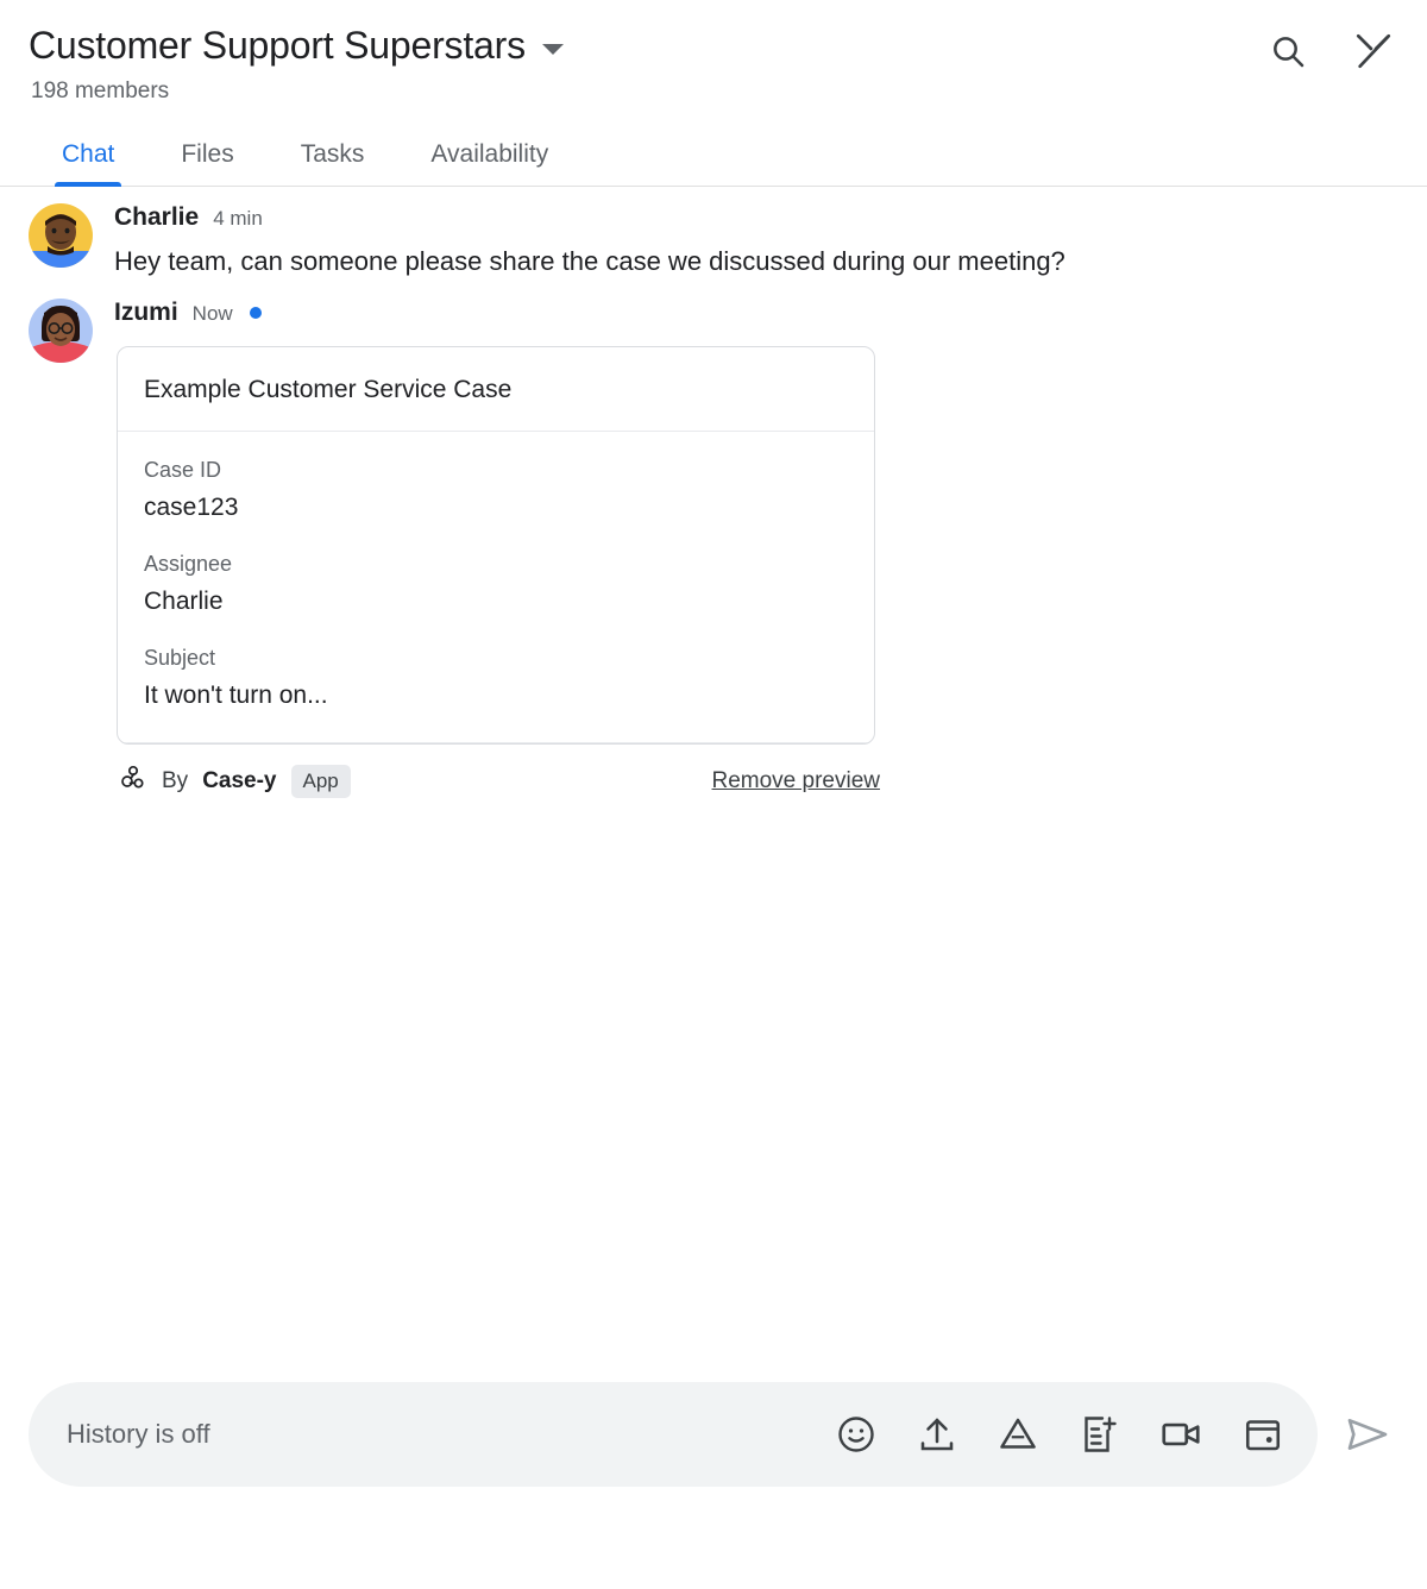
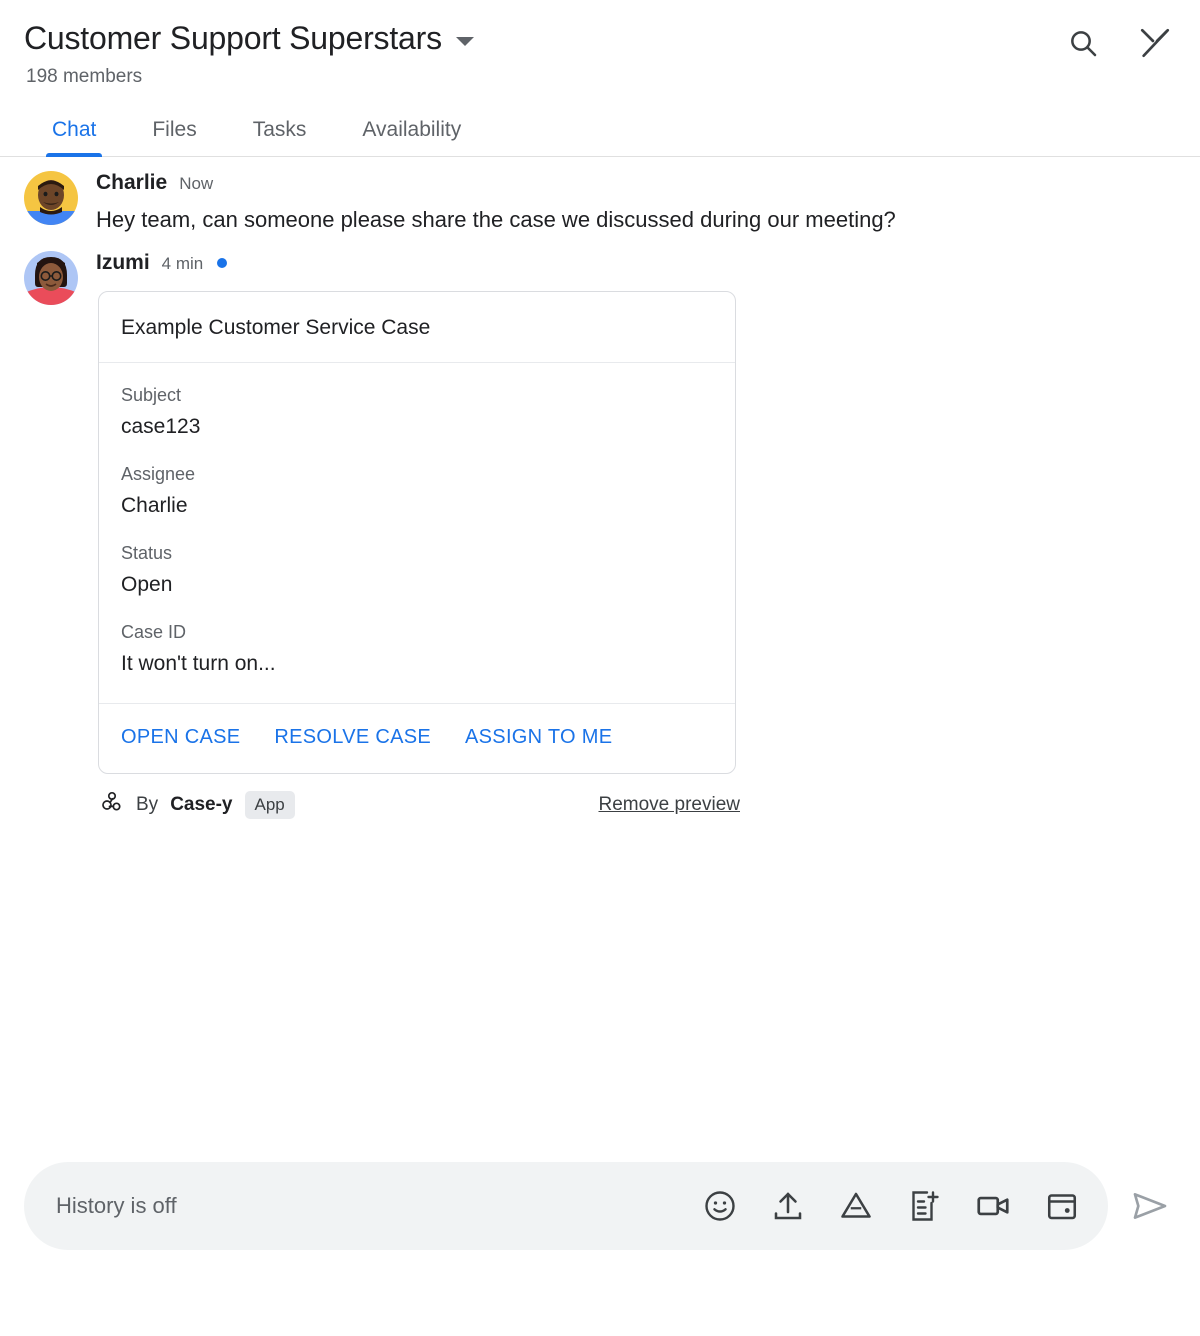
  Customer Support Superstars
  198 members
  Chat
  Files
  Tasks
  Availability
  Charlie
- 4 min
+ Now
  Hey team, can someone please share the case we discussed during our meeting?
  Izumi
- Now
+ 4 min
  Example Customer Service Case
- Case ID
+ Subject
  case123
  Assignee
  Charlie
+ Status
+ Open
- Subject
+ Case ID
  It won't turn on...
+ OPEN CASE
+ RESOLVE CASE
+ ASSIGN TO ME
  By
  Case-y
  App
  Remove preview
  History is off
